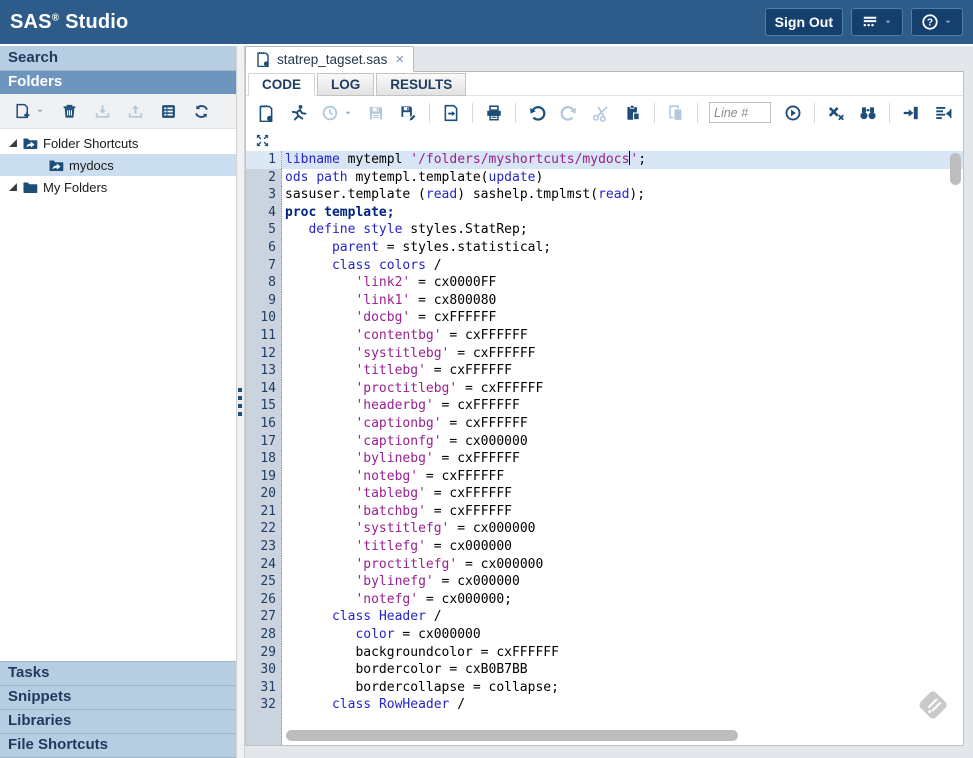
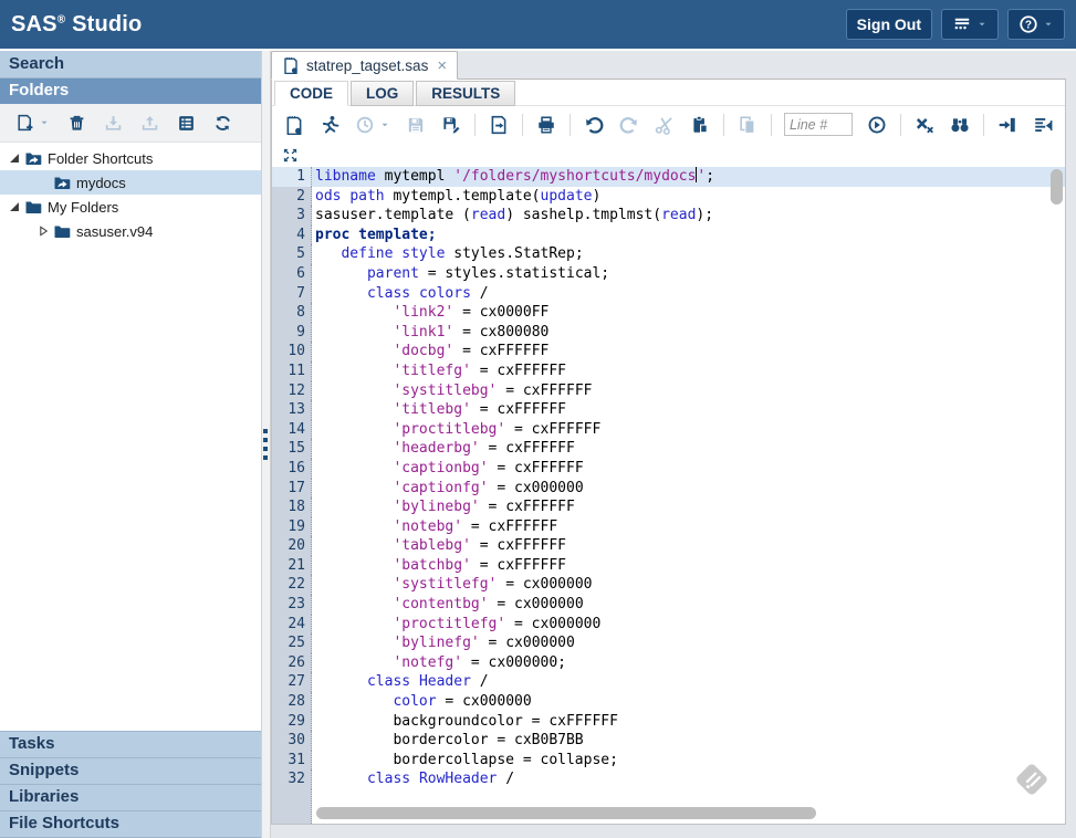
  SAS® Studio
  Sign Out
  Search
  Folders
  Folder Shortcuts
  mydocs
  My Folders
+ sasuser.v94
  Tasks
  Snippets
  Libraries
  File Shortcuts
  statrep_tagset.sas
  ×
  CODE
  LOG
  RESULTS
  Line #
  1
  libname mytempl '/folders/myshortcuts/mydocs';
  2
  ods path mytempl.template(update)
  3
  sasuser.template (read) sashelp.tmplmst(read);
  4
  proc template;
  5
  define style styles.StatRep;
  6
  parent = styles.statistical;
  7
  class colors /
  8
  'link2' = cx0000FF
  9
  'link1' = cx800080
  10
  'docbg' = cxFFFFFF
  11
- 'contentbg' = cxFFFFFF
+ 'titlefg' = cxFFFFFF
  12
  'systitlebg' = cxFFFFFF
  13
  'titlebg' = cxFFFFFF
  14
  'proctitlebg' = cxFFFFFF
  15
  'headerbg' = cxFFFFFF
  16
  'captionbg' = cxFFFFFF
  17
  'captionfg' = cx000000
  18
  'bylinebg' = cxFFFFFF
  19
  'notebg' = cxFFFFFF
  20
  'tablebg' = cxFFFFFF
  21
  'batchbg' = cxFFFFFF
  22
  'systitlefg' = cx000000
  23
- 'titlefg' = cx000000
+ 'contentbg' = cx000000
  24
  'proctitlefg' = cx000000
  25
  'bylinefg' = cx000000
  26
  'notefg' = cx000000;
  27
  class Header /
  28
  color = cx000000
  29
  backgroundcolor = cxFFFFFF
  30
  bordercolor = cxB0B7BB
  31
  bordercollapse = collapse;
  32
  class RowHeader /
